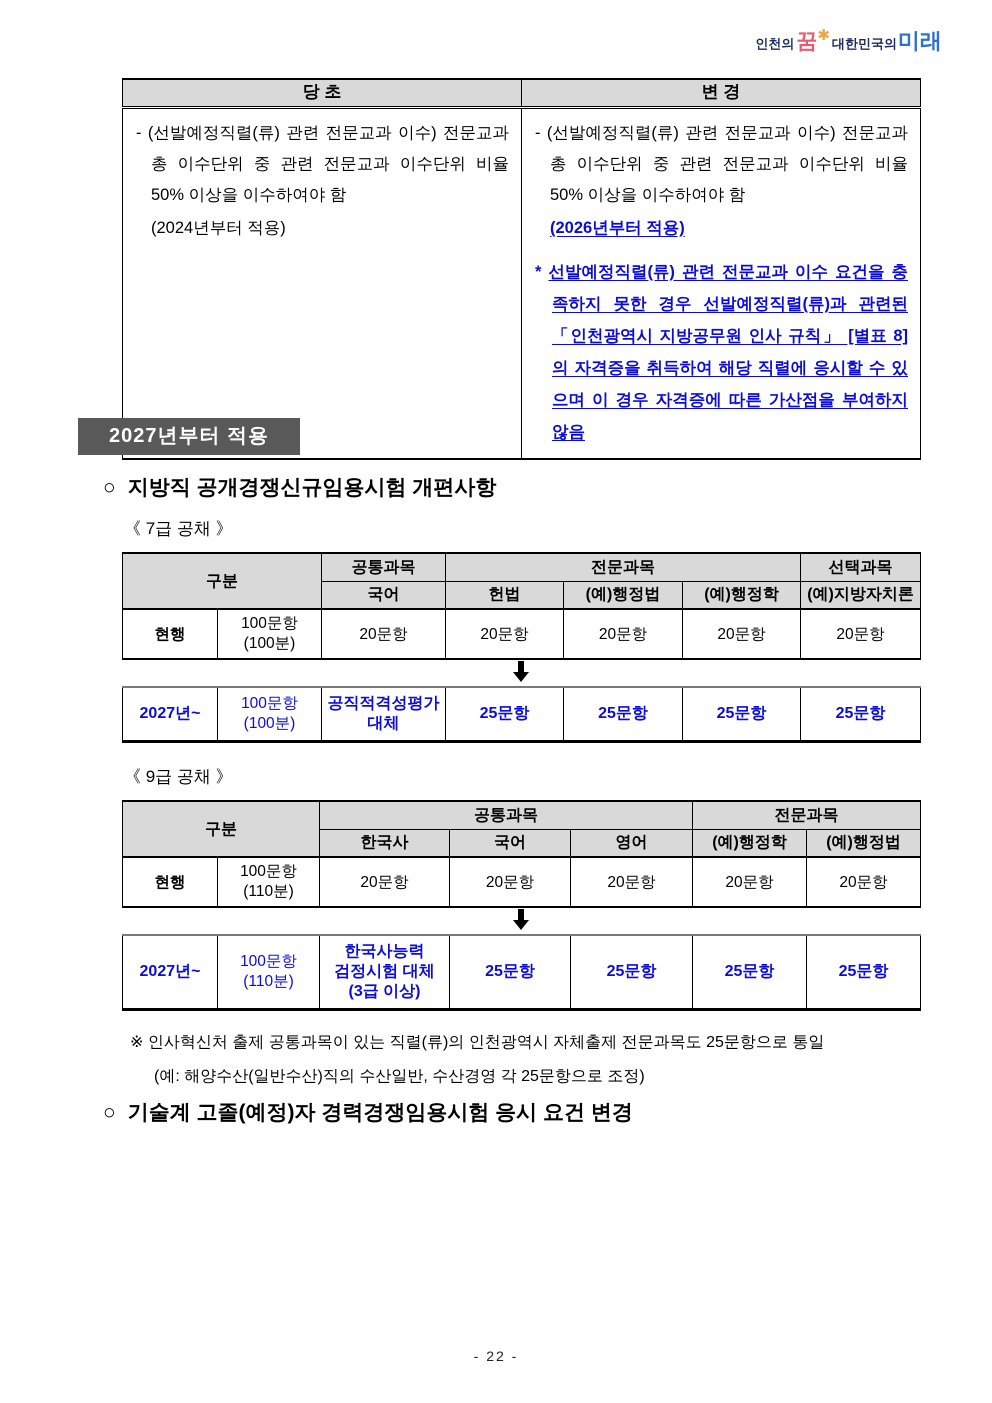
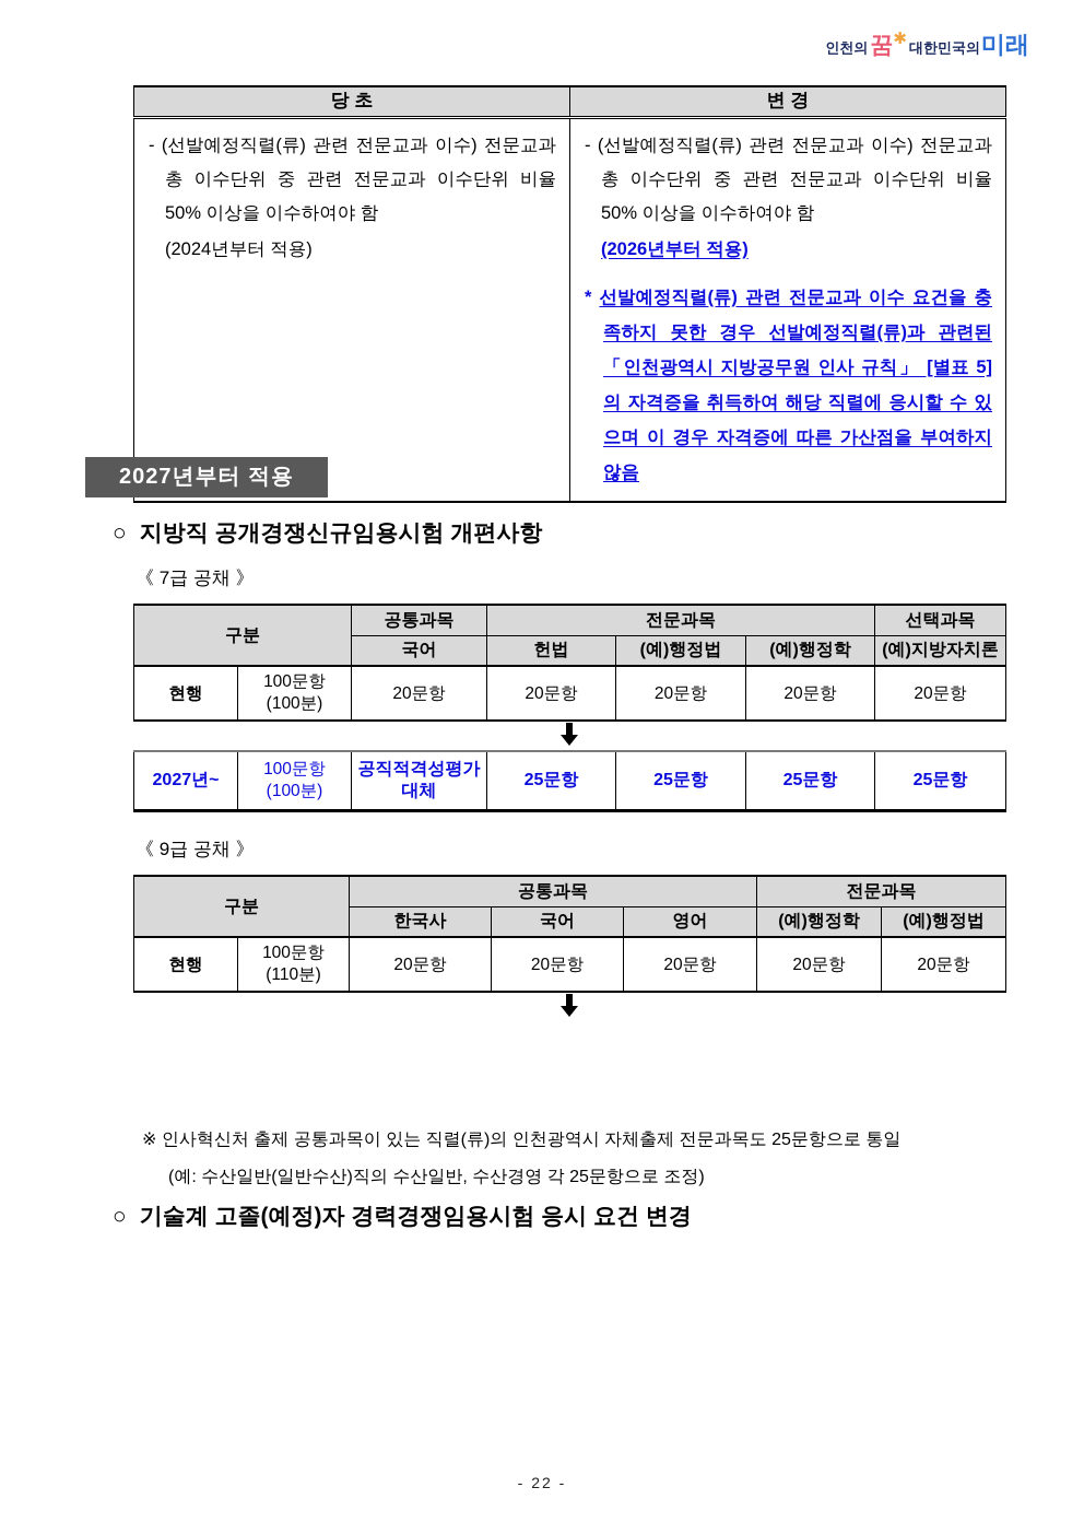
  인천의
  꿈
  ✱
  대한민국의
  미래
  당 초	변 경
- - (선발예정직렬(류) 관련 전문교과 이수) 전문교과 총 이수단위 중 관련 전문교과 이수단위 비율 50% 이상을 이수하여야 함 (2024년부터 적용)	- (선발예정직렬(류) 관련 전문교과 이수) 전문교과 총 이수단위 중 관련 전문교과 이수단위 비율 50% 이상을 이수하여야 함 (2026년부터 적용) * 선발예정직렬(류) 관련 전문교과 이수 요건을 충족하지 못한 경우 선발예정직렬(류)과 관련된 「인천광역시 지방공무원 인사 규칙」 [별표 8]의 자격증을 취득하여 해당 직렬에 응시할 수 있으며 이 경우 자격증에 따른 가산점을 부여하지 않음
+ - (선발예정직렬(류) 관련 전문교과 이수) 전문교과 총 이수단위 중 관련 전문교과 이수단위 비율 50% 이상을 이수하여야 함 (2024년부터 적용)	- (선발예정직렬(류) 관련 전문교과 이수) 전문교과 총 이수단위 중 관련 전문교과 이수단위 비율 50% 이상을 이수하여야 함 (2026년부터 적용) * 선발예정직렬(류) 관련 전문교과 이수 요건을 충족하지 못한 경우 선발예정직렬(류)과 관련된 「인천광역시 지방공무원 인사 규칙」 [별표 5]의 자격증을 취득하여 해당 직렬에 응시할 수 있으며 이 경우 자격증에 따른 가산점을 부여하지 않음
  2027년부터 적용
  ○ 지방직 공개경쟁신규임용시험 개편사항
  《 7급 공채 》
  구분	공통과목	전문과목	선택과목
  국어	헌법	(예)행정법	(예)행정학	(예)지방자치론
  현행	100문항 (100분)	20문항	20문항	20문항	20문항	20문항
  2027년~	100문항 (100분)	공직적격성평가 대체	25문항	25문항	25문항	25문항
  《 9급 공채 》
  구분	공통과목	전문과목
  한국사	국어	영어	(예)행정학	(예)행정법
  현행	100문항 (110분)	20문항	20문항	20문항	20문항	20문항
- 2027년~	100문항 (110분)	한국사능력 검정시험 대체 (3급 이상)	25문항	25문항	25문항	25문항
  ※ 인사혁신처 출제 공통과목이 있는 직렬(류)의 인천광역시 자체출제 전문과목도 25문항으로 통일
- (예: 해양수산(일반수산)직의 수산일반, 수산경영 각 25문항으로 조정)
+ (예: 수산일반(일반수산)직의 수산일반, 수산경영 각 25문항으로 조정)
  ○ 기술계 고졸(예정)자 경력경쟁임용시험 응시 요건 변경
  - 22 -
